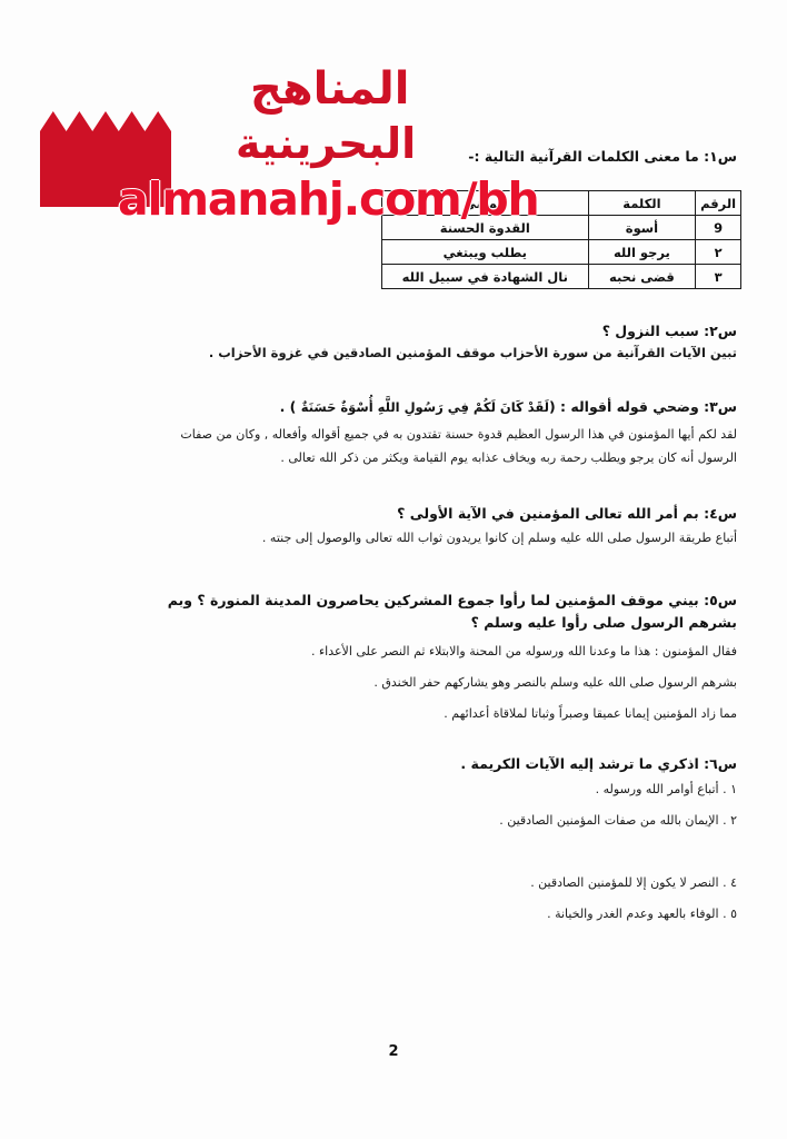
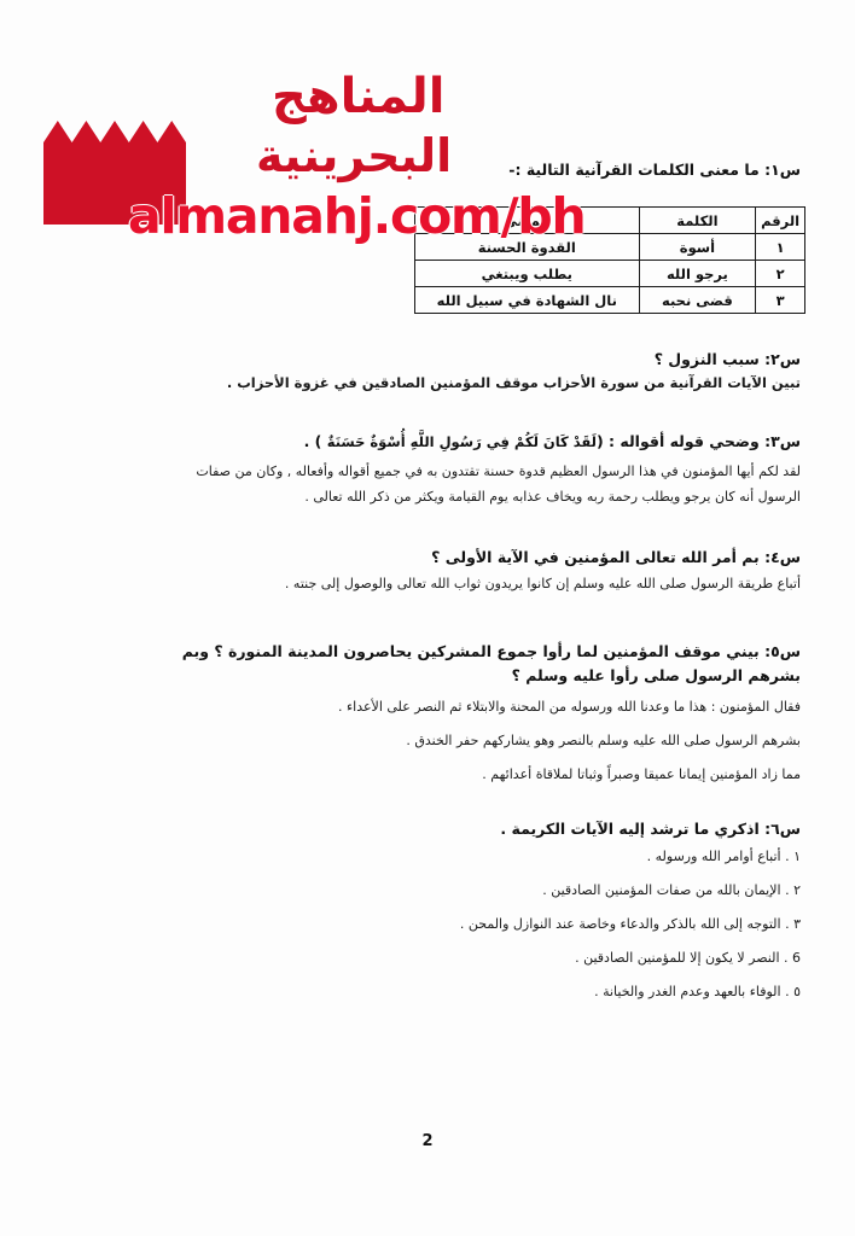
  س١: ما معنى الكلمات القرآنية التالية :-
  الرقم	الكلمة	المعنى
- 9	أسوة	القدوة الحسنة
+ ١	أسوة	القدوة الحسنة
  ٢	يرجو الله	يطلب ويبتغي
  ٣	قضى نحبه	نال الشهادة في سبيل الله
  س٢: سبب النزول ؟
  تبين الآيات القرآنية من سورة الأحزاب موقف المؤمنين الصادقين في غزوة الأحزاب .
  س٣: وضحي قوله أقواله : (لَقَدْ كَانَ لَكُمْ فِي رَسُولِ اللَّهِ أُسْوَةٌ حَسَنَةٌ ) .
  لقد لكم أيها المؤمنون في هذا الرسول العظيم قدوة حسنة تقتدون به في جميع أقواله وأفعاله , وكان من صفات الرسول أنه كان يرجو ويطلب رحمة ربه ويخاف عذابه يوم القيامة ويكثر من ذكر الله تعالى .
  س٤: بم أمر الله تعالى المؤمنين في الآية الأولى ؟
  أتباع طريقة الرسول صلى الله عليه وسلم إن كانوا يريدون ثواب الله تعالى والوصول إلى جنته .
  س٥: بيني موقف المؤمنين لما رأوا جموع المشركين يحاصرون المدينة المنورة ؟ وبم
  بشرهم الرسول صلى رأوا عليه وسلم ؟
  فقال المؤمنون : هذا ما وعدنا الله ورسوله من المحنة والابتلاء ثم النصر على الأعداء .
  بشرهم الرسول صلى الله عليه وسلم بالنصر وهو يشاركهم حفر الخندق .
  مما زاد المؤمنين إيمانا عميقا وصبراً وثباتا لملاقاة أعدائهم .
  س٦: اذكري ما ترشد إليه الآيات الكريمة .
  ١ . أتباع أوامر الله ورسوله .
  ٢ . الإيمان بالله من صفات المؤمنين الصادقين .
+ ٣ . التوجه إلى الله بالذكر والدعاء وخاصة عند النوازل والمحن .
- ٤ . النصر لا يكون إلا للمؤمنين الصادقين .
+ 6 . النصر لا يكون إلا للمؤمنين الصادقين .
  ٥ . الوفاء بالعهد وعدم الغدر والخيانة .
  2
  المناهج
  البحرينية
  almanahj.com/bh
